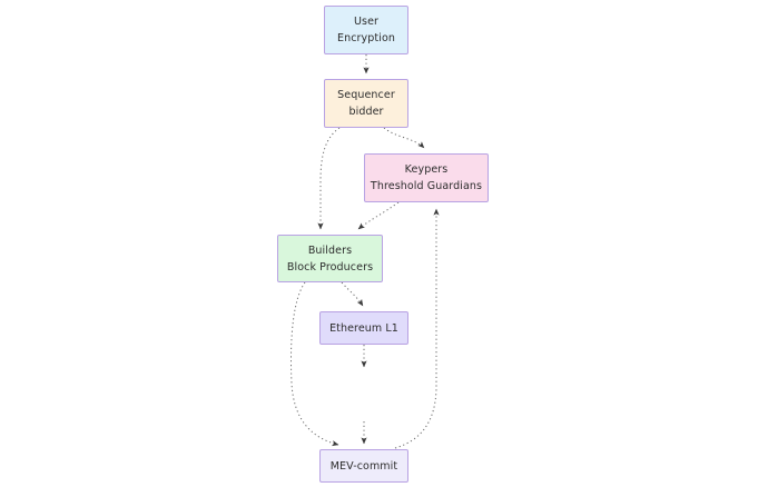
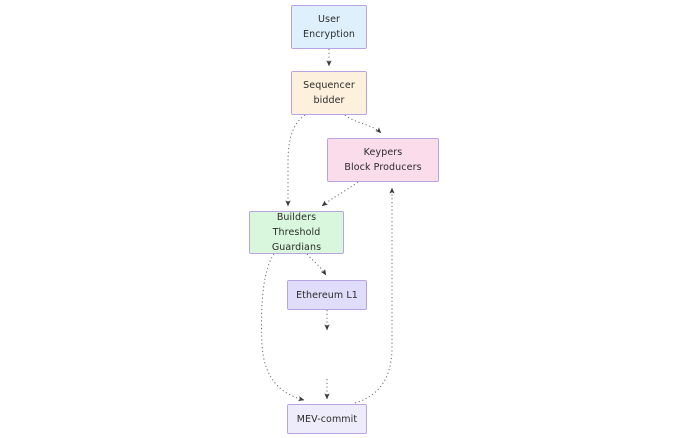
  User
  Encryption
  Sequencer
  bidder
  Keypers
- Threshold Guardians
+ Block Producers
  Builders
- Block Producers
+ Threshold Guardians
  Ethereum L1
  MEV-commit
